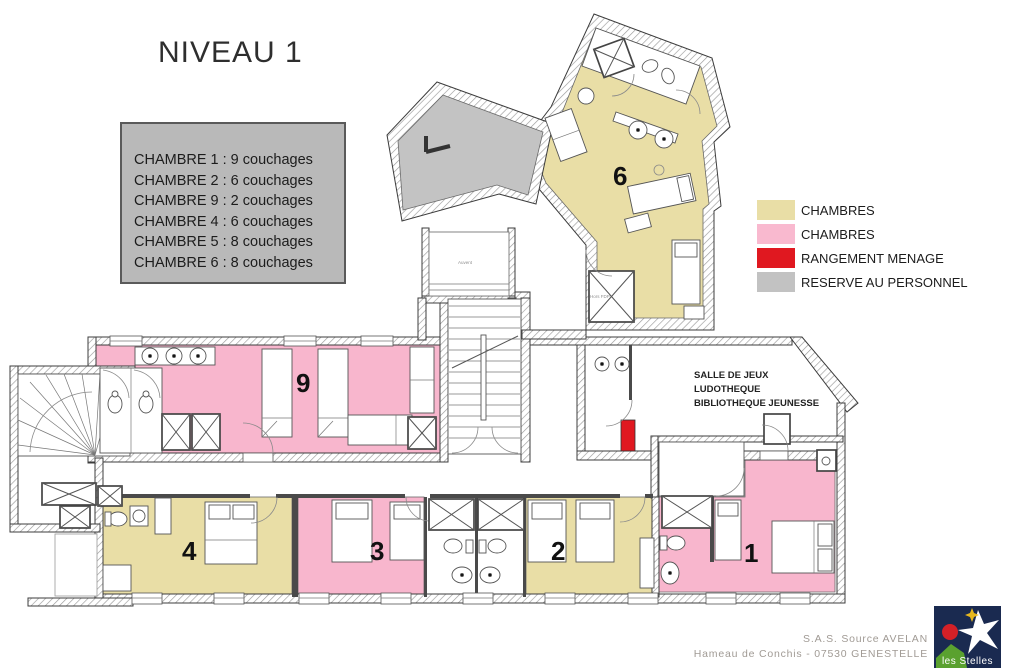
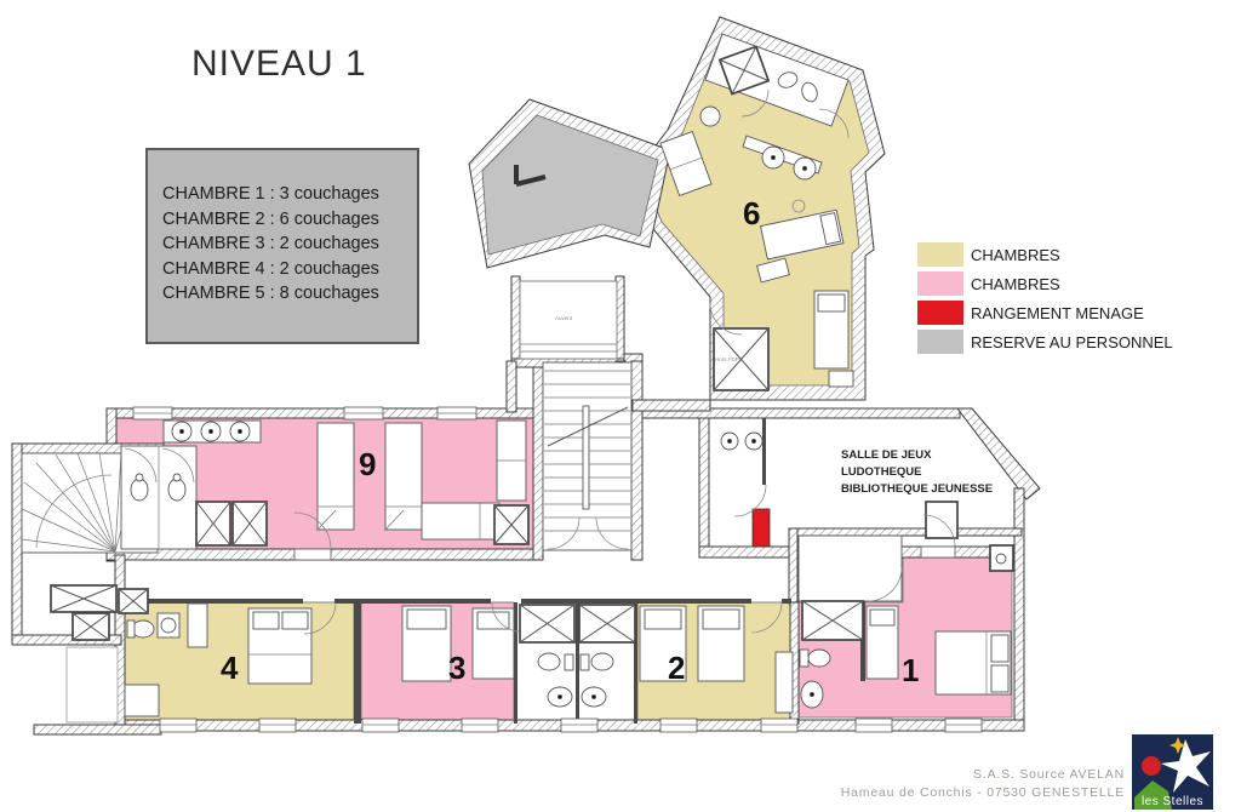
  9
  SALLE DE JEUX
  LUDOTHEQUE
  BIBLIOTHEQUE JEUNESSE
  4
  3
  2
  1
  6
  NIVEAU 1
- CHAMBRE 1 : 9 couchages
+ CHAMBRE 1 : 3 couchages
  CHAMBRE 2 : 6 couchages
- CHAMBRE 9 : 2 couchages
+ CHAMBRE 3 : 2 couchages
- CHAMBRE 4 : 6 couchages
+ CHAMBRE 4 : 2 couchages
  CHAMBRE 5 : 8 couchages
- CHAMBRE 6 : 8 couchages
  CHAMBRES
  CHAMBRES
  RANGEMENT MENAGE
  RESERVE AU PERSONNEL
  S.A.S. Source AVELAN
  Hameau de Conchis - 07530 GENESTELLE
  les Stelles
